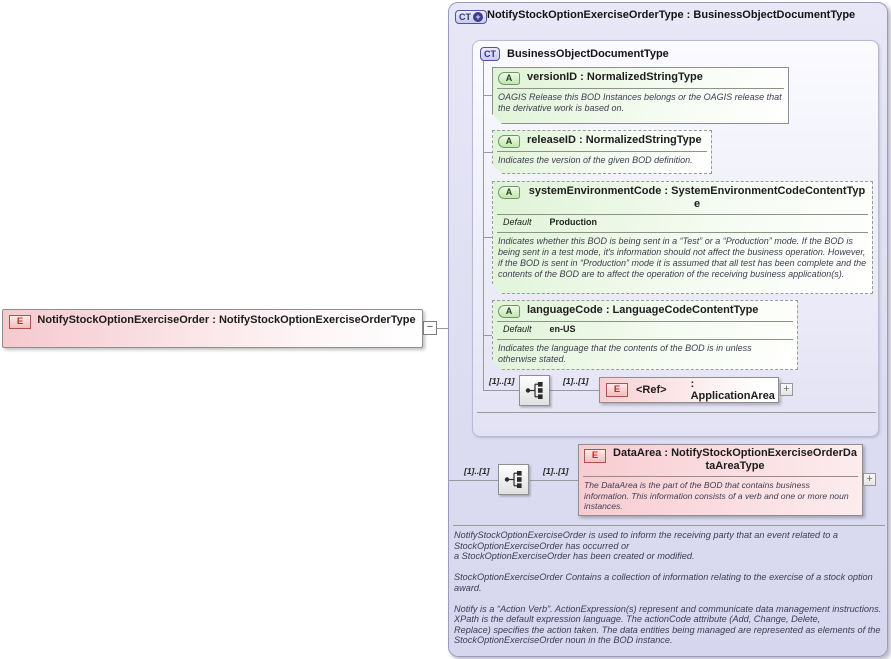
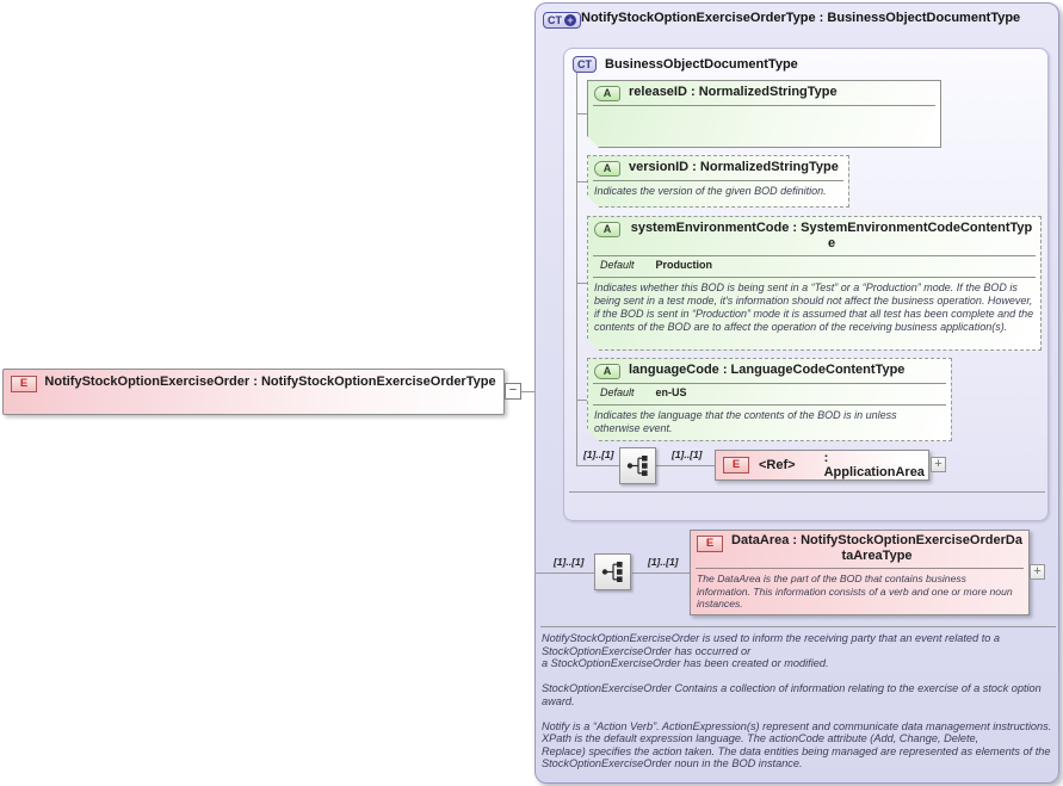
  E
  NotifyStockOptionExerciseOrder : NotifyStockOptionExerciseOrderType
  −
  CT
  +
  NotifyStockOptionExerciseOrderType : BusinessObjectDocumentType
  CT
  BusinessObjectDocumentType
  A
- versionID : NormalizedStringType
+ releaseID : NormalizedStringType
- OAGIS Release this BOD Instances belongs or the OAGIS release that the derivative work is based on.
  A
- releaseID : NormalizedStringType
+ versionID : NormalizedStringType
  Indicates the version of the given BOD definition.
  A
  systemEnvironmentCode : SystemEnvironmentCodeContentType
  Default
  Production
  Indicates whether this BOD is being sent in a “Test” or a “Production” mode. If the BOD is being sent in a test mode, it's information should not affect the business operation. However, if the BOD is sent in “Production” mode it is assumed that all test has been complete and the contents of the BOD are to affect the operation of the receiving business application(s).
  A
  languageCode : LanguageCodeContentType
  Default
  en-US
- Indicates the language that the contents of the BOD is in unless otherwise stated.
+ Indicates the language that the contents of the BOD is in unless otherwise event.
  [1]..[1]
  [1]..[1]
  E
  <Ref>
  : ApplicationArea
  +
  [1]..[1]
  [1]..[1]
  E
  DataArea : NotifyStockOptionExerciseOrderDataAreaType
  The DataArea is the part of the BOD that contains business information. This information consists of a verb and one or more noun instances.
  +
  NotifyStockOptionExerciseOrder is used to inform the receiving party that an event related to a StockOptionExerciseOrder has occurred or
  a StockOptionExerciseOrder has been created or modified.
  StockOptionExerciseOrder Contains a collection of information relating to the exercise of a stock option award.
  Notify is a “Action Verb”. ActionExpression(s) represent and communicate data management instructions. XPath is the default expression language. The actionCode attribute (Add, Change, Delete,
  Replace) specifies the action taken. The data entities being managed are represented as elements of the StockOptionExerciseOrder noun in the BOD instance.
